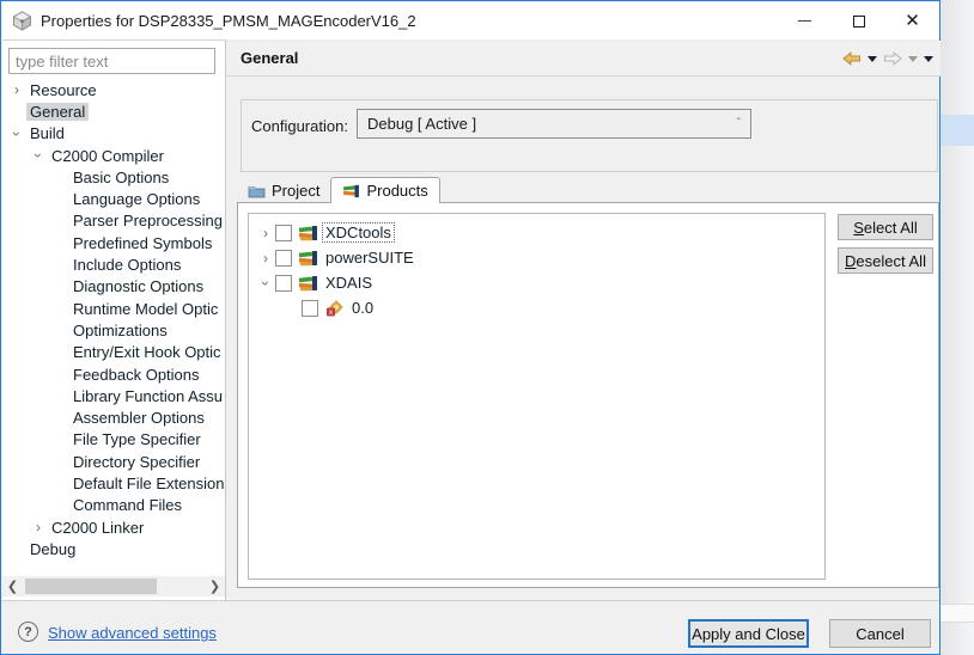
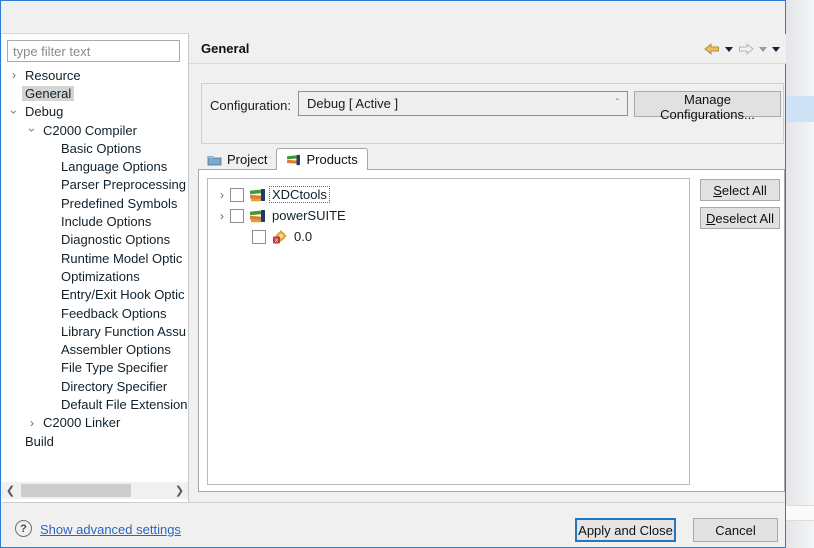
- Properties for DSP28335_PMSM_MAGEncoderV16_2
- ✕
  type filter text
  ›
  Resource
  General
- Build
+ Debug
  C2000 Compiler
  Basic Options
  Language Options
  Parser Preprocessing
  Predefined Symbols
  Include Options
  Diagnostic Options
  Runtime Model Optic
  Optimizations
  Entry/Exit Hook Optic
  Feedback Options
  Library Function Assu
  Assembler Options
  File Type Specifier
  Directory Specifier
  Default File Extension
- Command Files
  ›
  C2000 Linker
- Debug
+ Build
  ❮
  ❯
  General
  Configuration:
  Debug [ Active ]
  ˆ
+ Manage Configurations...
  Project
  Products
  ›
  XDCtools
  ›
  powerSUITE
- XDAIS
  0.0
  Select All
  Deselect All
  ?
  Show advanced settings
  Apply and Close
  Cancel
